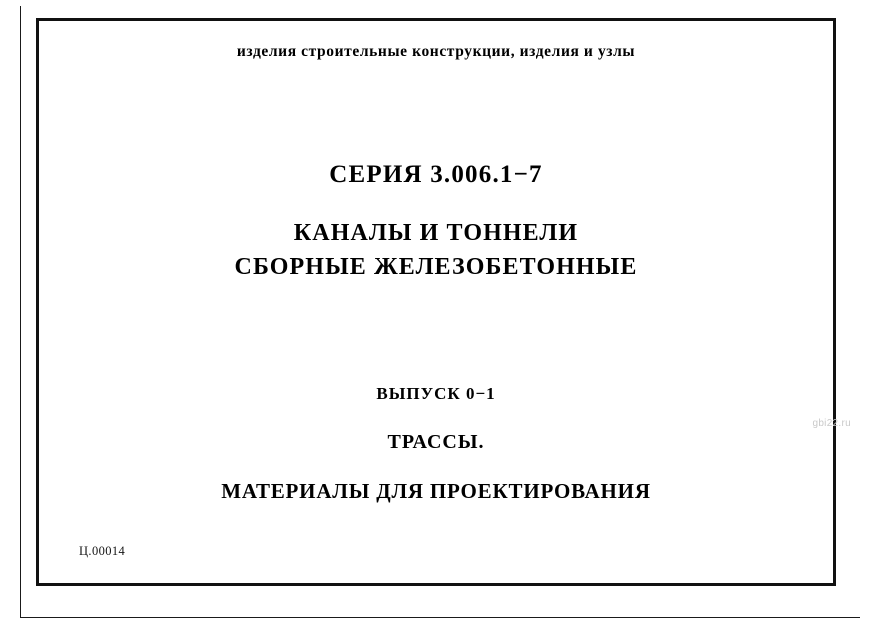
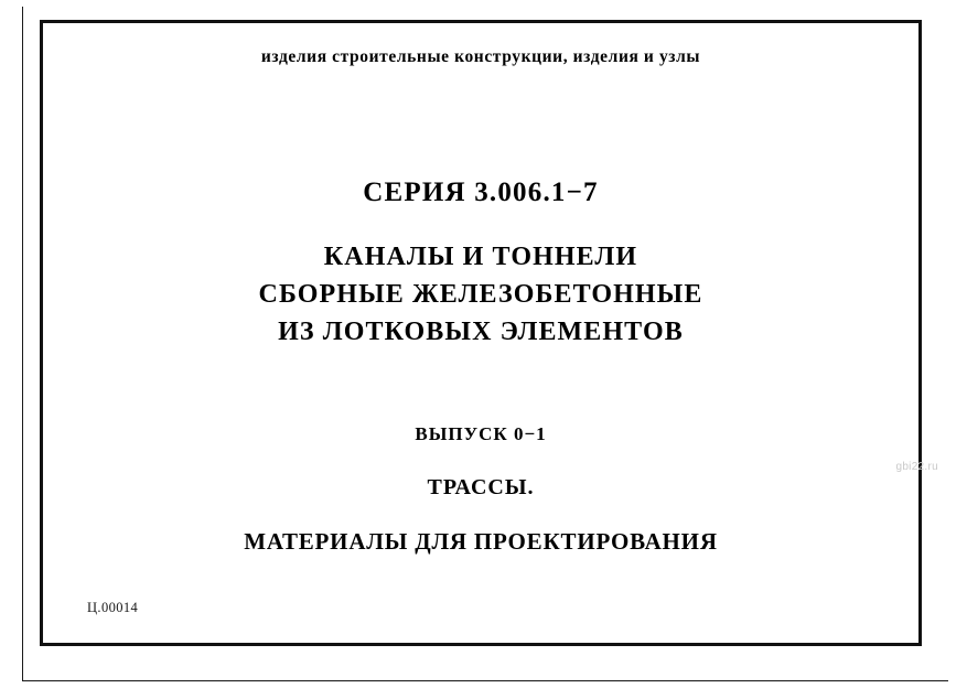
  изделия строительные конструкции, изделия и узлы
  СЕРИЯ 3.006.1−7
  КАНАЛЫ И ТОННЕЛИ
  СБОРНЫЕ ЖЕЛЕЗОБЕТОННЫЕ
+ ИЗ ЛОТКОВЫХ ЭЛЕМЕНТОВ
  ВЫПУСК 0−1
  ТРАССЫ.
  МАТЕРИАЛЫ ДЛЯ ПРОЕКТИРОВАНИЯ
  Ц.00014
  gbi22.ru
